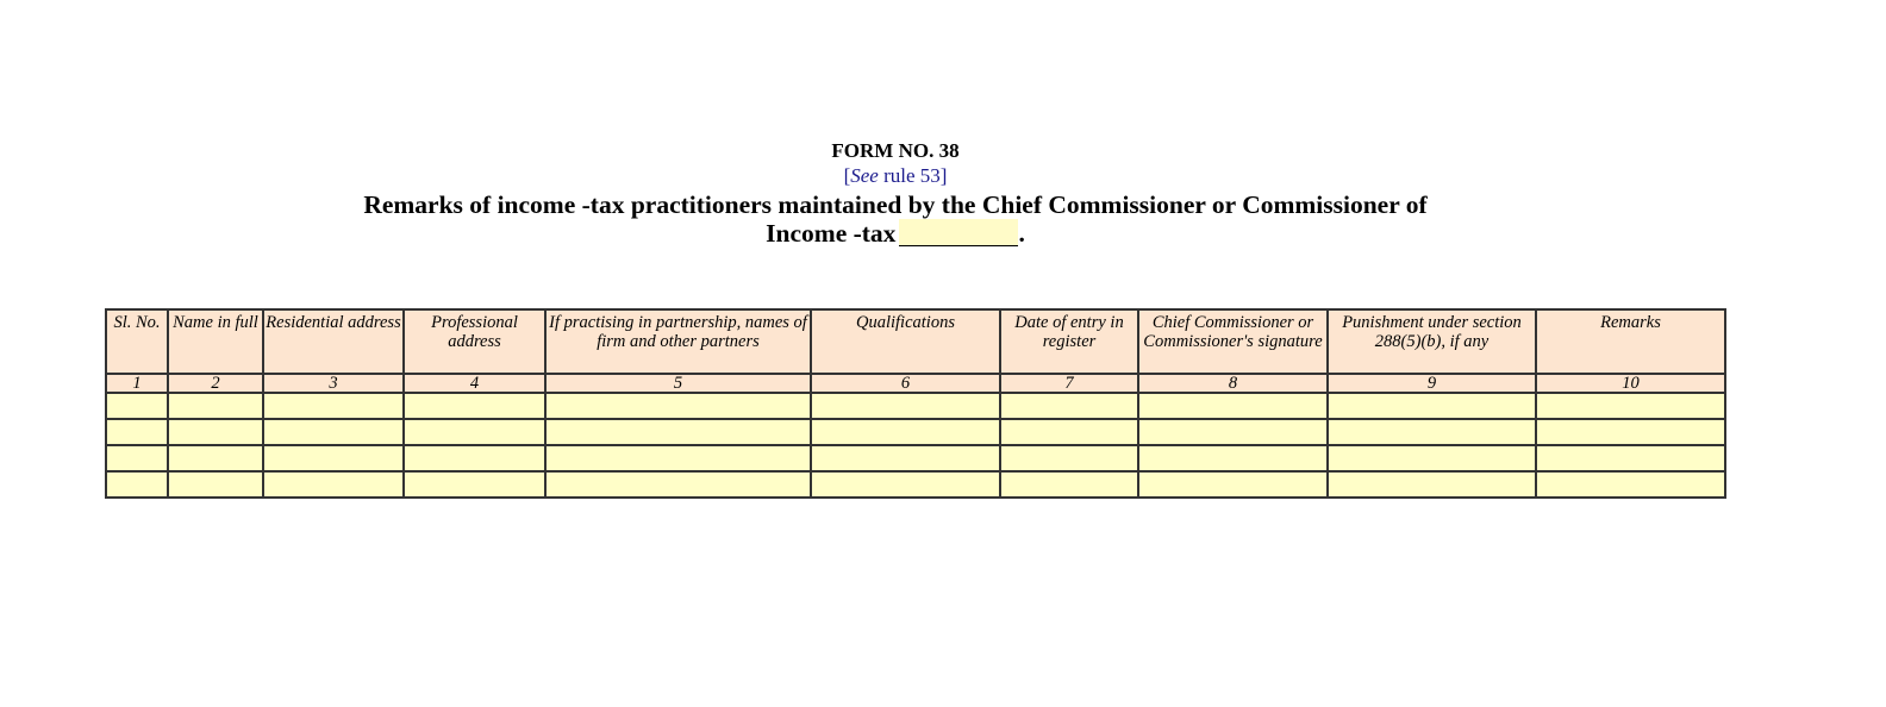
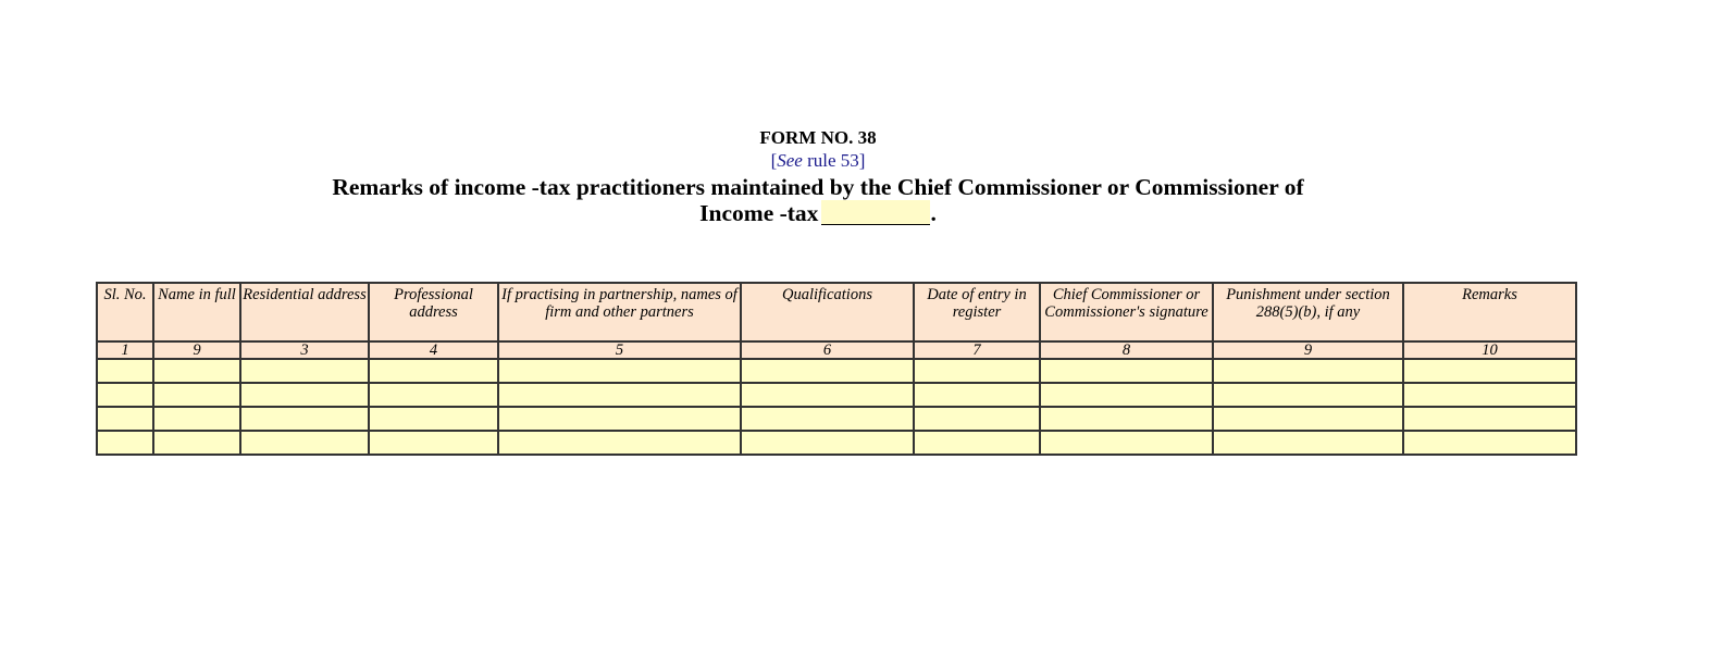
  FORM NO. 38
  [See rule 53]
  Remarks of income -tax practitioners maintained by the Chief Commissioner or Commissioner of
  Income -tax .
  Sl. No.	Name in full	Residential address	Professional address	If practising in partnership, names of firm and other partners	Qualifications	Date of entry in register	Chief Commissioner or Commissioner's signature	Punishment under section 288(5)(b), if any	Remarks
- 1	2	3	4	5	6	7	8	9	10
+ 1	9	3	4	5	6	7	8	9	10
